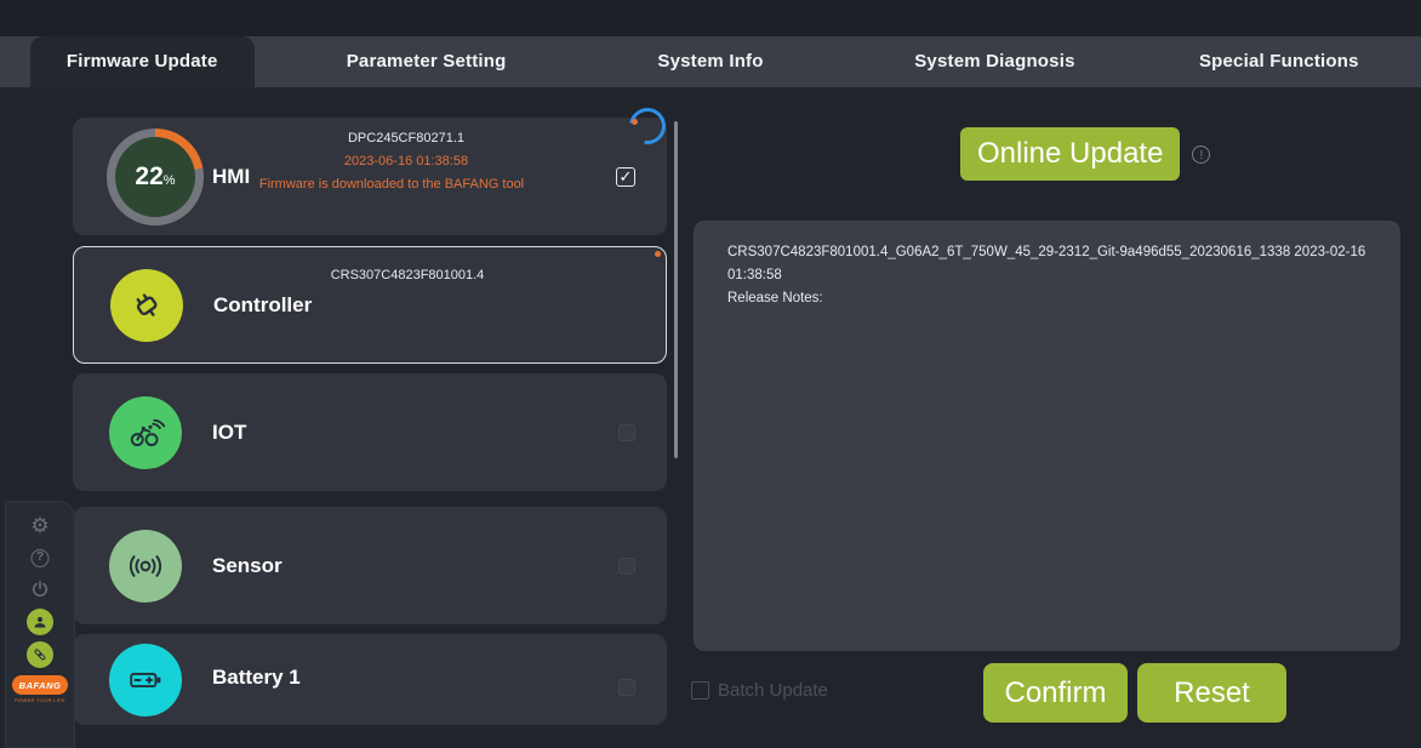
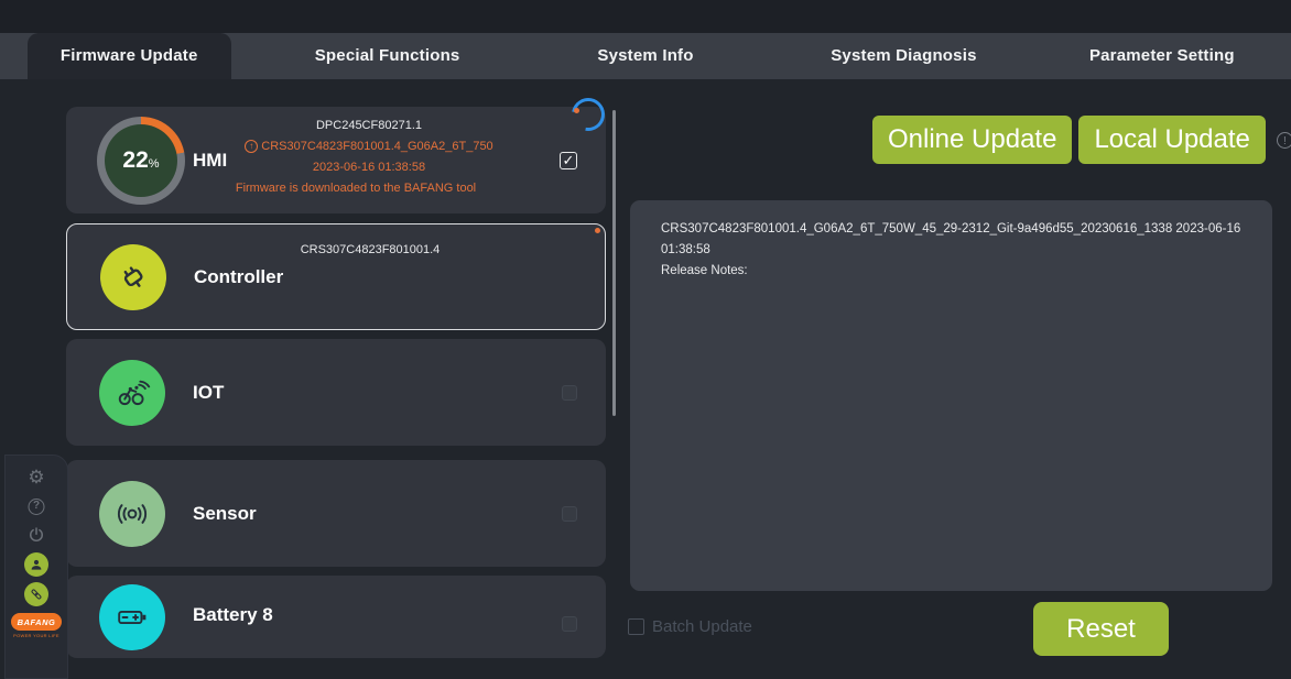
  Firmware Update
- Parameter Setting
+ Special Functions
  System Info
  System Diagnosis
- Special Functions
+ Parameter Setting
  22
  %
  HMI
  DPC245CF80271.1
+ ↑ CRS307C4823F801001.4_G06A2_6T_750
  2023-06-16 01:38:58
  Firmware is downloaded to the BAFANG tool
  ✓
  Controller
  CRS307C4823F801001.4
  IOT
  Sensor
- Battery 1
+ Battery 8
  Online Update
+ Local Update
  !
- CRS307C4823F801001.4_G06A2_6T_750W_45_29-2312_Git-9a496d55_20230616_1338 2023-02-16 01:38:58
+ CRS307C4823F801001.4_G06A2_6T_750W_45_29-2312_Git-9a496d55_20230616_1338 2023-06-16 01:38:58
  Release Notes:
  Batch Update
- Confirm
  Reset
  ⚙
  ?
  BAFANG
